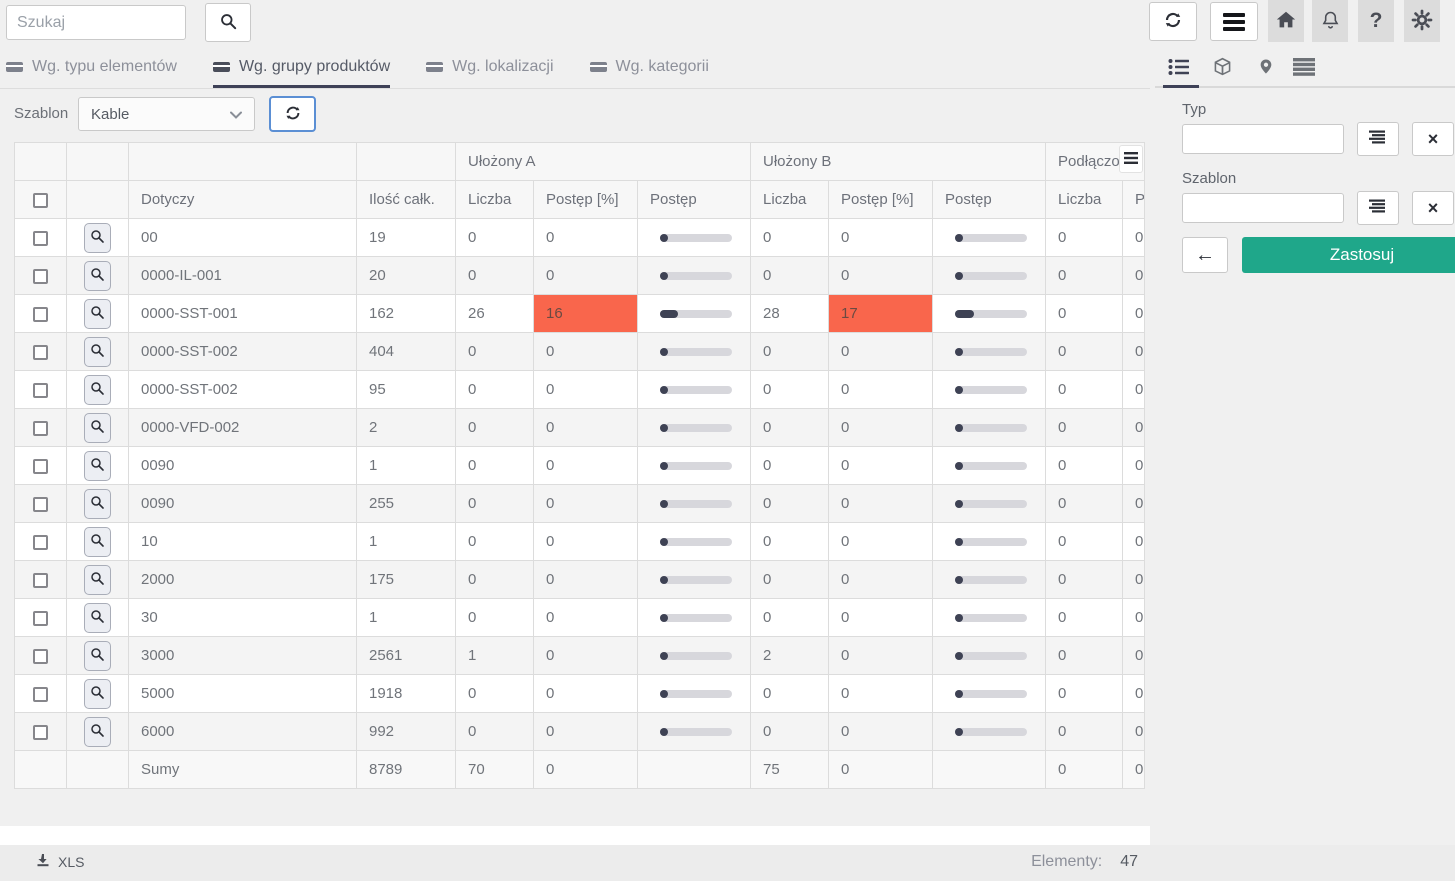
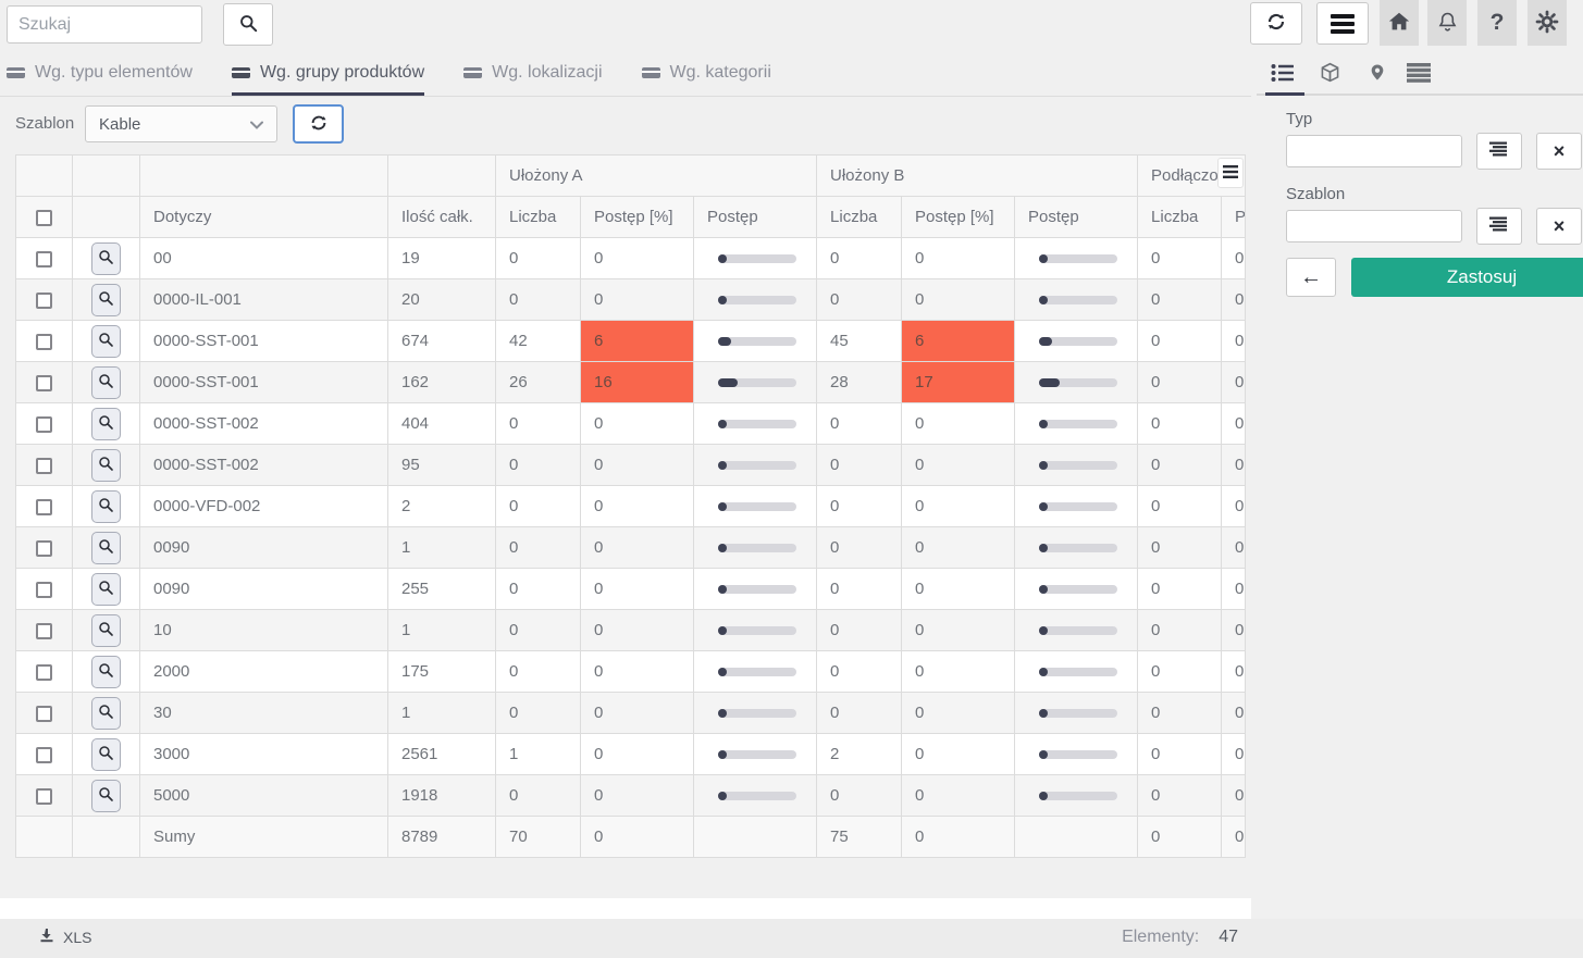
  Szukaj
  ?
  Wg. typu elementów
  Wg. grupy produktów
  Wg. lokalizacji
  Wg. kategorii
  Szablon
  Kable
  				Ułożony A	Ułożony B	Podłączo
  		Dotyczy	Ilość całk.	Liczba	Postęp [%]	Postęp	Liczba	Postęp [%]	Postęp	Liczba	P
  		00	19	0	0		0	0		0	0
  		0000-IL-001	20	0	0		0	0		0	0
+ 		0000-SST-001	674	42	6		45	6		0	0
  		0000-SST-001	162	26	16		28	17		0	0
  		0000-SST-002	404	0	0		0	0		0	0
  		0000-SST-002	95	0	0		0	0		0	0
  		0000-VFD-002	2	0	0		0	0		0	0
  		0090	1	0	0		0	0		0	0
  		0090	255	0	0		0	0		0	0
  		10	1	0	0		0	0		0	0
  		2000	175	0	0		0	0		0	0
  		30	1	0	0		0	0		0	0
  		3000	2561	1	0		2	0		0	0
  		5000	1918	0	0		0	0		0	0
- 		6000	992	0	0		0	0		0	0
  		Sumy	8789	70	0		75	0		0	0
  XLS
  Elementy:
  47
  Typ
  ×
  Szablon
  ×
  ←
  Zastosuj
